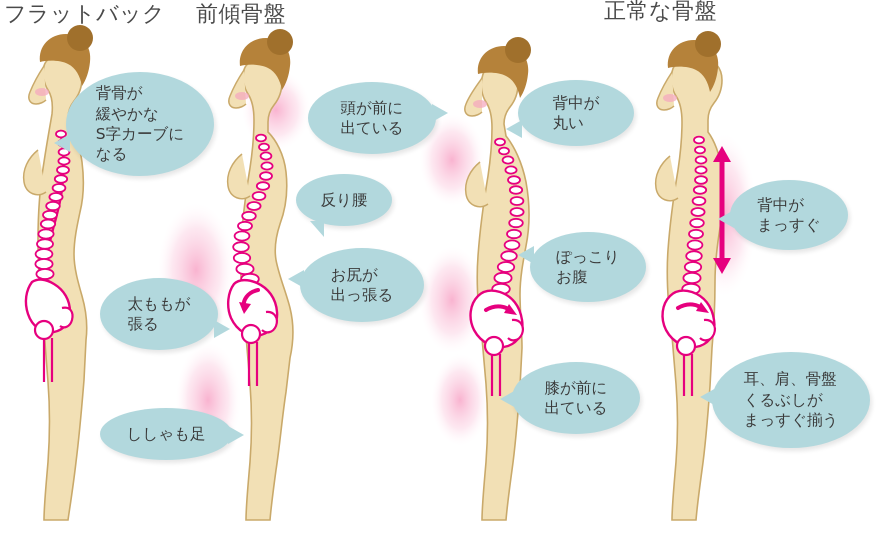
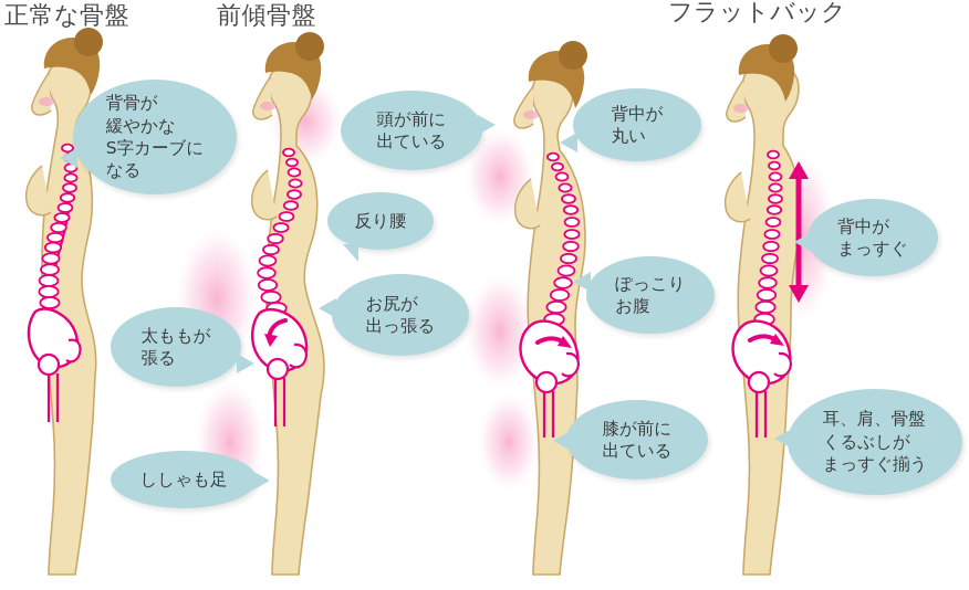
- フラットバック
+ 正常な骨盤
  前傾骨盤
- 正常な骨盤
+ フラットバック
  背骨が
  緩やかな
  S字カーブに
  なる
  頭が前に
  出ている
  反り腰
  お尻が
  出っ張る
  太ももが
  張る
  ししゃも足
  背中が
  丸い
  ぽっこり
  お腹
  膝が前に
  出ている
  背中が
  まっすぐ
  耳、肩、骨盤
  くるぶしが
  まっすぐ揃う
